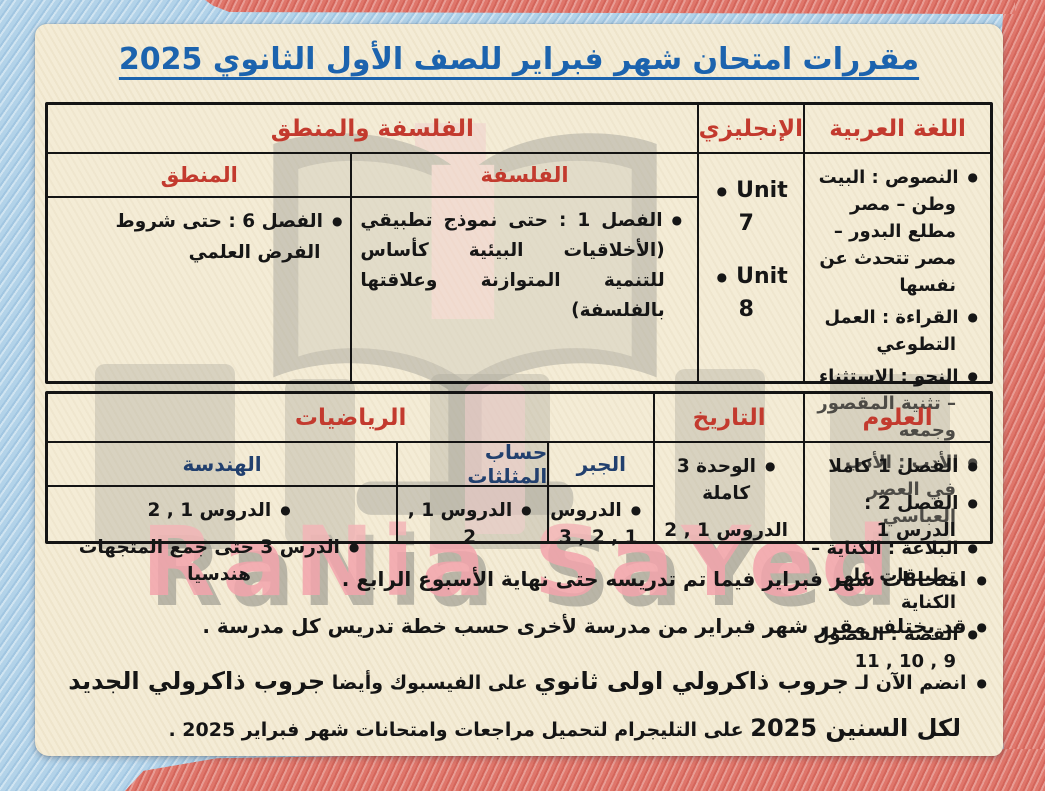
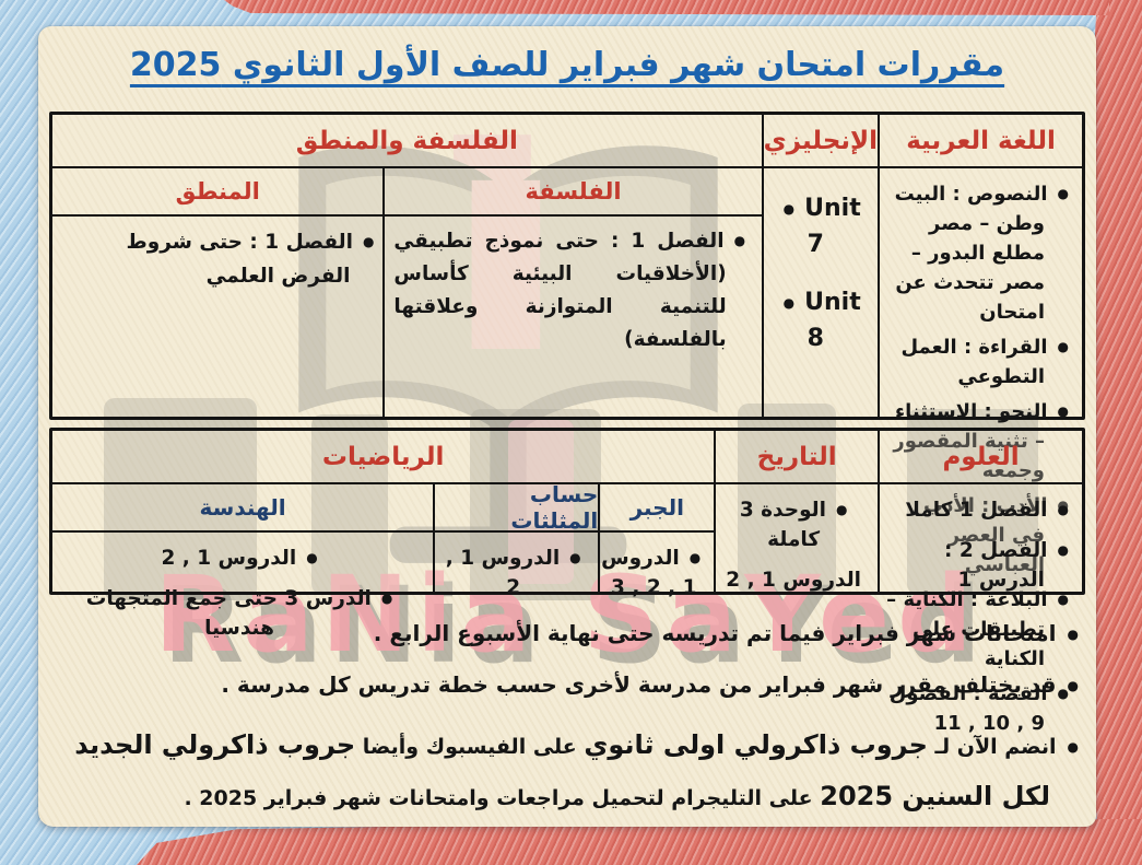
  RaNia SaYed
  مقررات امتحان شهر فبراير للصف الأول الثانوي 2025
  اللغة العربية
- النصوص : البيت وطن – مصر مطلع البدور – مصر تتحدث عن نفسها
+ النصوص : البيت وطن – مصر مطلع البدور – مصر تتحدث عن امتحان
  القراءة : العمل التطوعي
  النحو : الاستثناء – تثنية المقصور وجمعه
  الأدب : الأدب في العصر العباسي
  البلاغة : الكناية – تطبيقات على الكناية
  القصة : الفصول 9 , 10 , 11
  الإنجليزي
  Unit 7
  Unit 8
  الفلسفة والمنطق
  الفلسفة
  الفصل 1 : حتى نموذج تطبيقي (الأخلاقيات البيئية كأساس للتنمية المتوازنة وعلاقتها بالفلسفة)
  المنطق
- الفصل 6 : حتى شروط الفرض العلمي
+ الفصل 1 : حتى شروط الفرض العلمي
  العلوم
  الفصل 1 كاملا
  الفصل 2 : الدرس 1
  التاريخ
  الوحدة 3 كاملة
  الدروس 1 , 2
  الرياضيات
  الجبر
  الدروس 1 , 2 , 3
  حساب المثلثات
  الدروس 1 , 2
  الهندسة
  الدروس 1 , 2
  الدرس 3 حتى جمع المتجهات هندسيا
  امتحانات شهر فبراير فيما تم تدريسه حتى نهاية الأسبوع الرابع .
  قد يختلف مقرر شهر فبراير من مدرسة لأخرى حسب خطة تدريس كل مدرسة .
  انضم الآن لـ جروب ذاكرولي اولى ثانوي على الفيسبوك وأيضا جروب ذاكرولي الجديد لكل السنين 2025 على التليجرام لتحميل مراجعات وامتحانات شهر فبراير 2025 .
